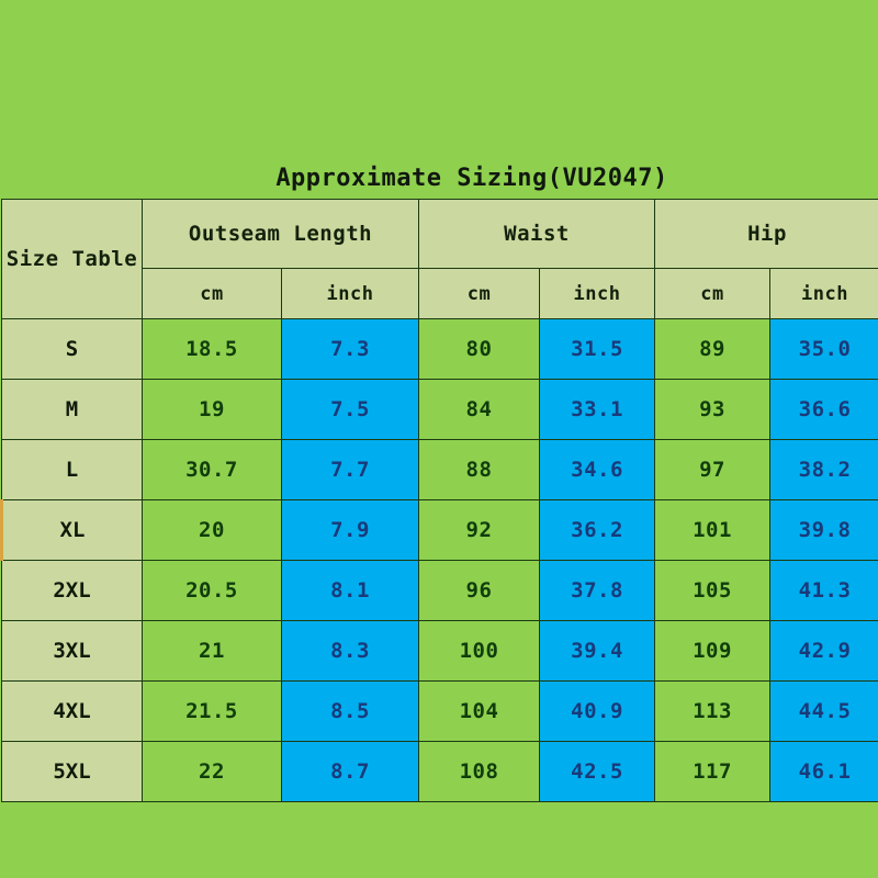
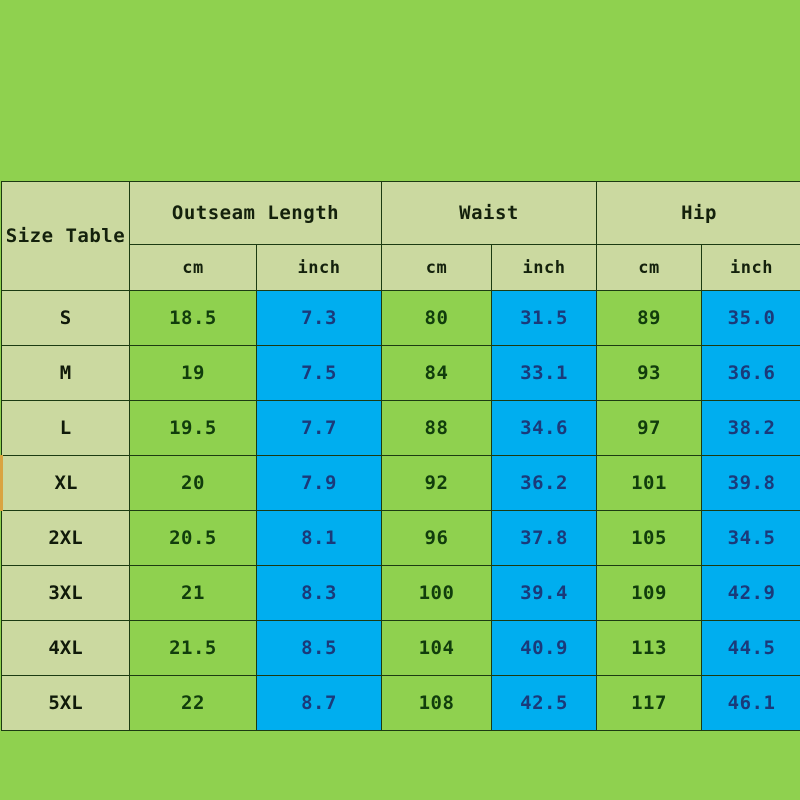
- Approximate Sizing(VU2047)
  Size Table	Outseam Length	Waist	Hip
  cm	inch	cm	inch	cm	inch
  S	18.5	7.3	80	31.5	89	35.0
  M	19	7.5	84	33.1	93	36.6
- L	30.7	7.7	88	34.6	97	38.2
+ L	19.5	7.7	88	34.6	97	38.2
  XL	20	7.9	92	36.2	101	39.8
- 2XL	20.5	8.1	96	37.8	105	41.3
+ 2XL	20.5	8.1	96	37.8	105	34.5
  3XL	21	8.3	100	39.4	109	42.9
  4XL	21.5	8.5	104	40.9	113	44.5
  5XL	22	8.7	108	42.5	117	46.1
